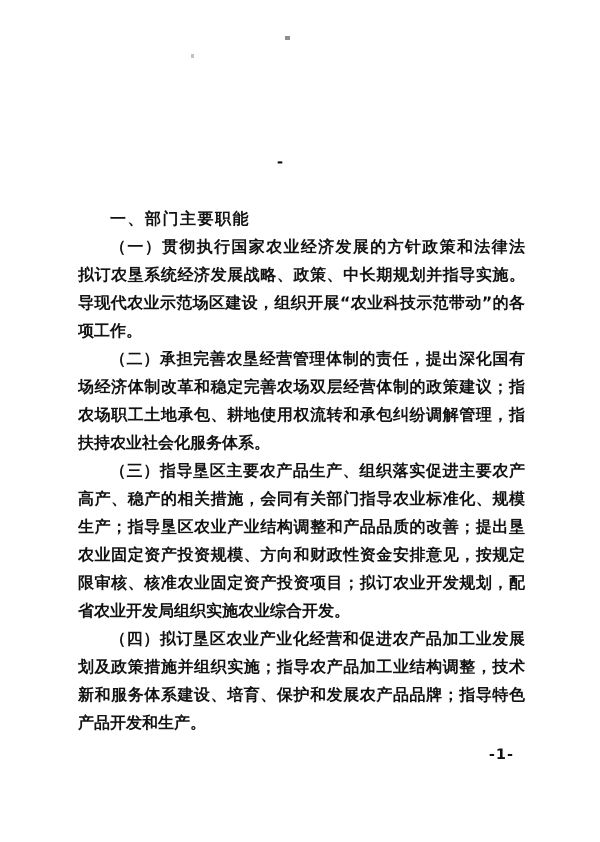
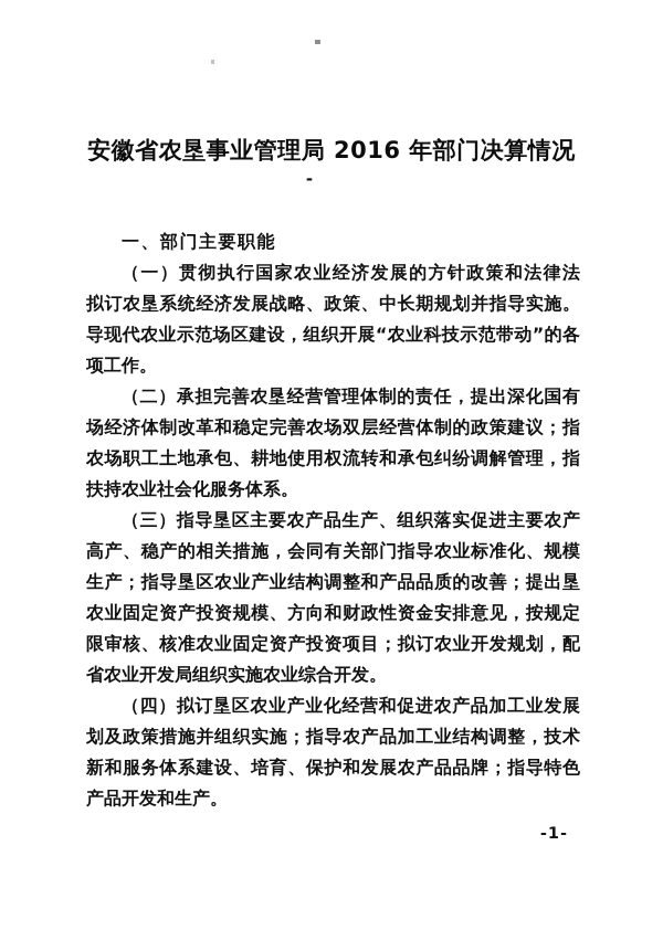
+ 安徽省农垦事业管理局 2016 年部门决算情况
  -
  一、部门主要职能
  （一）贯彻执行国家农业经济发展的方针政策和法律法
  拟订农垦系统经济发展战略、政策、中长期规划并指导实施。
  导现代农业示范场区建设，组织开展“农业科技示范带动”的各
  项工作。
  （二）承担完善农垦经营管理体制的责任，提出深化国有
  场经济体制改革和稳定完善农场双层经营体制的政策建议；指
  农场职工土地承包、耕地使用权流转和承包纠纷调解管理，指
  扶持农业社会化服务体系。
  （三）指导垦区主要农产品生产、组织落实促进主要农产
  高产、稳产的相关措施，会同有关部门指导农业标准化、规模
  生产；指导垦区农业产业结构调整和产品品质的改善；提出垦
  农业固定资产投资规模、方向和财政性资金安排意见，按规定
  限审核、核准农业固定资产投资项目；拟订农业开发规划，配
  省农业开发局组织实施农业综合开发。
  （四）拟订垦区农业产业化经营和促进农产品加工业发展
  划及政策措施并组织实施；指导农产品加工业结构调整，技术
  新和服务体系建设、培育、保护和发展农产品品牌；指导特色
  产品开发和生产。
  -1-
